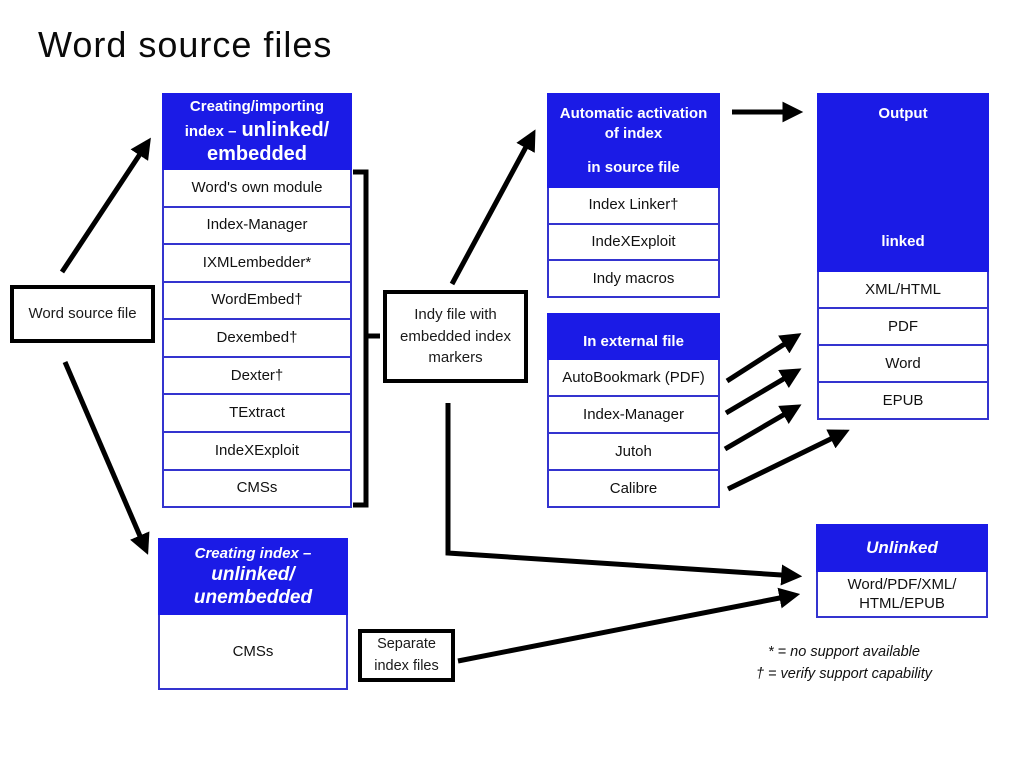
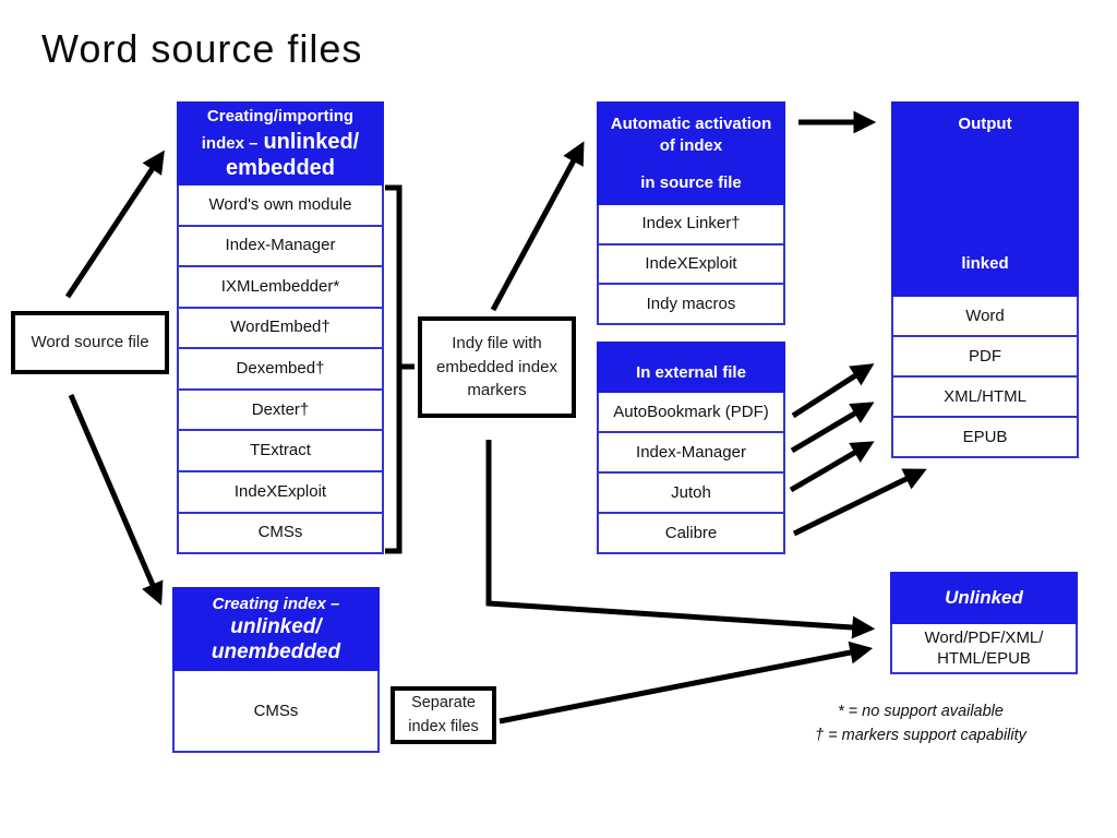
  Word source files
  Word source file
  Creating/importing
  index – unlinked/
  embedded
  Word's own module
  Index-Manager
  IXMLembedder*
  WordEmbed†
  Dexembed†
  Dexter†
  TExtract
  IndeXExploit
  CMSs
  Indy file with embedded index markers
  Automatic activation of index
  in source file
  Index Linker†
  IndeXExploit
  Indy macros
  In external file
  AutoBookmark (PDF)
  Index-Manager
  Jutoh
  Calibre
  Output
  linked
- XML/HTML
+ Word
  PDF
- Word
+ XML/HTML
  EPUB
  Creating index –
  unlinked/
  unembedded
  CMSs
  Separate index files
  Unlinked
  Word/PDF/XML/
  HTML/EPUB
  * = no support available
- † = verify support capability
+ † = markers support capability
